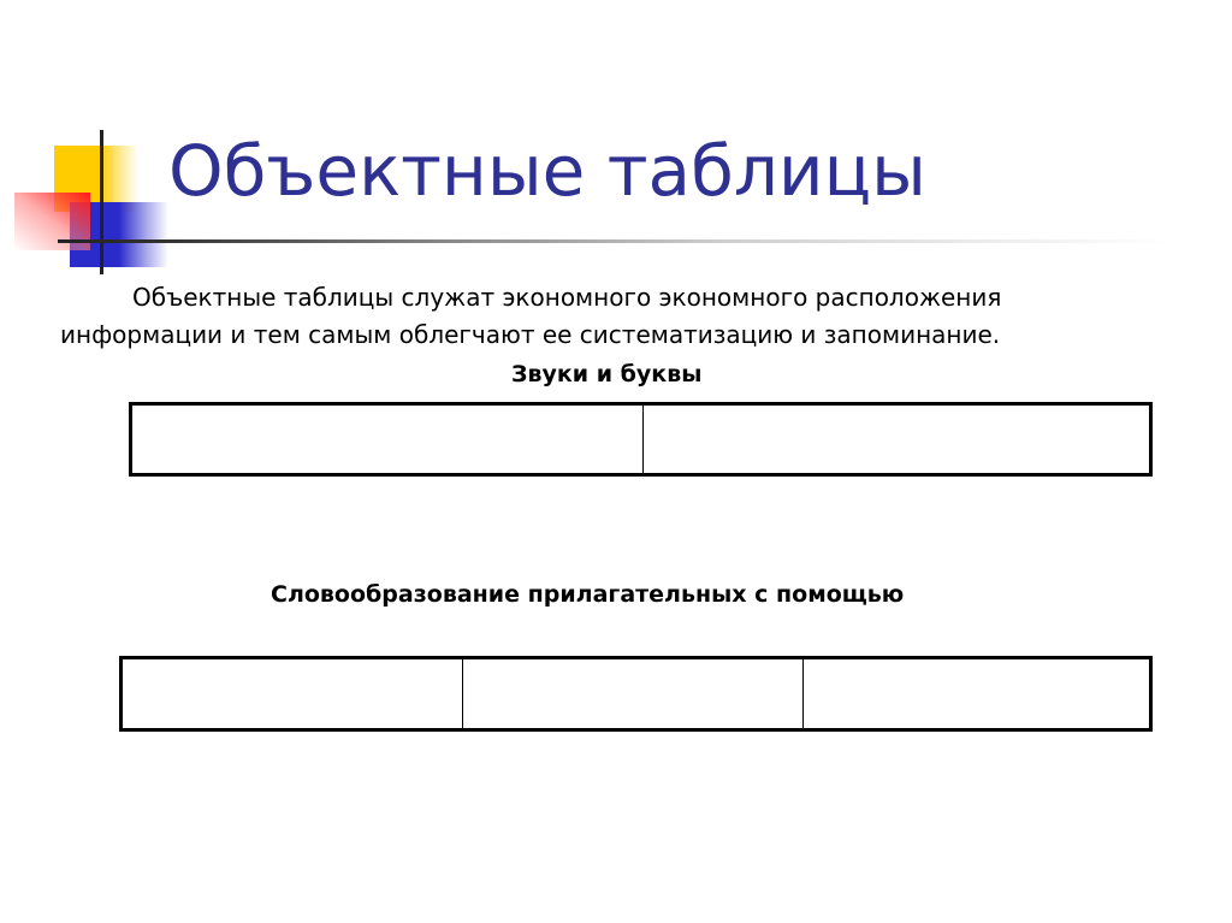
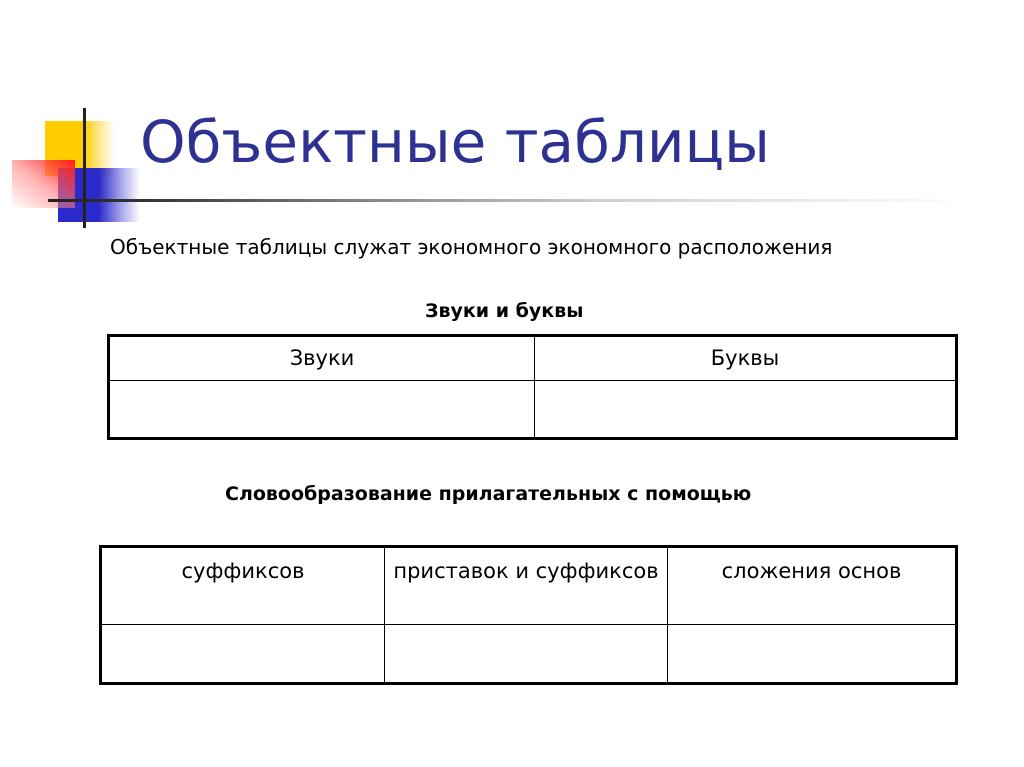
  Объектные таблицы
  Объектные таблицы служат экономного экономного расположения
- информации и тем самым облегчают ее систематизацию и запоминание.
  Звуки и буквы
+ Звуки	Буквы
  Словообразование прилагательных с помощью
+ суффиксов	приставок и суффиксов	сложения основ
